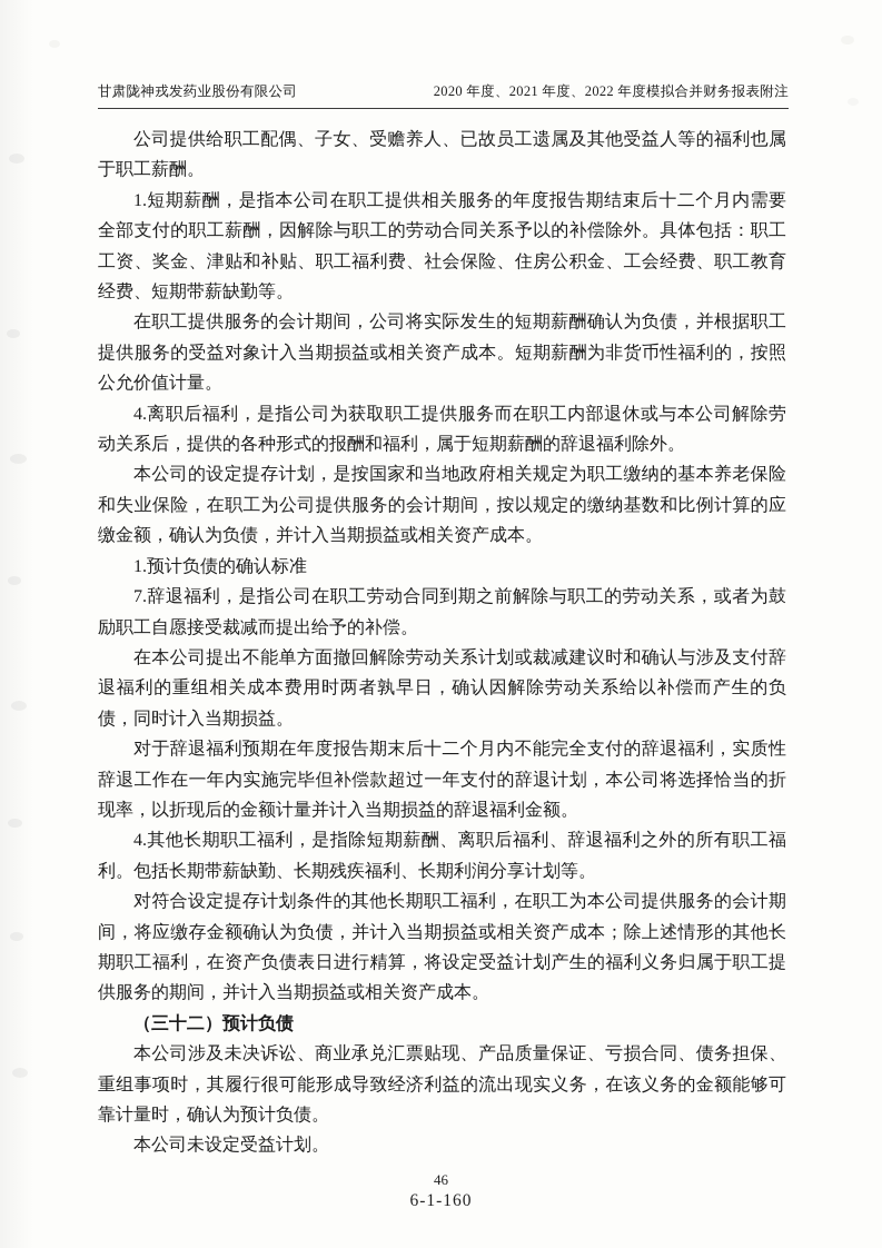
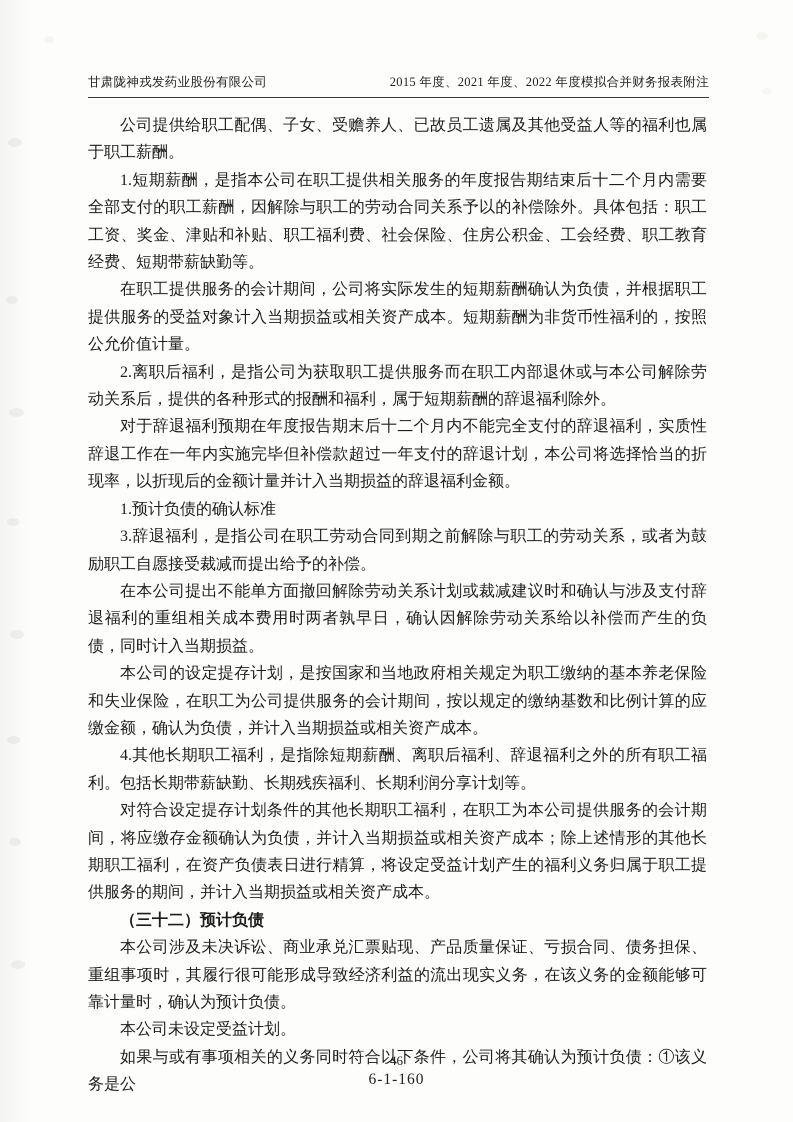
  甘肃陇神戎发药业股份有限公司
- 2020 年度、2021 年度、2022 年度模拟合并财务报表附注
+ 2015 年度、2021 年度、2022 年度模拟合并财务报表附注
  公司提供给职工配偶、子女、受赡养人、已故员工遗属及其他受益人等的福利也属于职工薪酬。
  1.短期薪酬，是指本公司在职工提供相关服务的年度报告期结束后十二个月内需要全部支付的职工薪酬，因解除与职工的劳动合同关系予以的补偿除外。具体包括：职工工资、奖金、津贴和补贴、职工福利费、社会保险、住房公积金、工会经费、职工教育经费、短期带薪缺勤等。
  在职工提供服务的会计期间，公司将实际发生的短期薪酬确认为负债，并根据职工提供服务的受益对象计入当期损益或相关资产成本。短期薪酬为非货币性福利的，按照公允价值计量。
- 4.离职后福利，是指公司为获取职工提供服务而在职工内部退休或与本公司解除劳动关系后，提供的各种形式的报酬和福利，属于短期薪酬的辞退福利除外。
+ 2.离职后福利，是指公司为获取职工提供服务而在职工内部退休或与本公司解除劳动关系后，提供的各种形式的报酬和福利，属于短期薪酬的辞退福利除外。
- 本公司的设定提存计划，是按国家和当地政府相关规定为职工缴纳的基本养老保险和失业保险，在职工为公司提供服务的会计期间，按以规定的缴纳基数和比例计算的应缴金额，确认为负债，并计入当期损益或相关资产成本。
+ 对于辞退福利预期在年度报告期末后十二个月内不能完全支付的辞退福利，实质性辞退工作在一年内实施完毕但补偿款超过一年支付的辞退计划，本公司将选择恰当的折现率，以折现后的金额计量并计入当期损益的辞退福利金额。
  1.预计负债的确认标准
- 7.辞退福利，是指公司在职工劳动合同到期之前解除与职工的劳动关系，或者为鼓励职工自愿接受裁减而提出给予的补偿。
+ 3.辞退福利，是指公司在职工劳动合同到期之前解除与职工的劳动关系，或者为鼓励职工自愿接受裁减而提出给予的补偿。
  在本公司提出不能单方面撤回解除劳动关系计划或裁减建议时和确认与涉及支付辞退福利的重组相关成本费用时两者孰早日，确认因解除劳动关系给以补偿而产生的负债，同时计入当期损益。
- 对于辞退福利预期在年度报告期末后十二个月内不能完全支付的辞退福利，实质性辞退工作在一年内实施完毕但补偿款超过一年支付的辞退计划，本公司将选择恰当的折现率，以折现后的金额计量并计入当期损益的辞退福利金额。
+ 本公司的设定提存计划，是按国家和当地政府相关规定为职工缴纳的基本养老保险和失业保险，在职工为公司提供服务的会计期间，按以规定的缴纳基数和比例计算的应缴金额，确认为负债，并计入当期损益或相关资产成本。
  4.其他长期职工福利，是指除短期薪酬、离职后福利、辞退福利之外的所有职工福利。包括长期带薪缺勤、长期残疾福利、长期利润分享计划等。
  对符合设定提存计划条件的其他长期职工福利，在职工为本公司提供服务的会计期间，将应缴存金额确认为负债，并计入当期损益或相关资产成本；除上述情形的其他长期职工福利，在资产负债表日进行精算，将设定受益计划产生的福利义务归属于职工提供服务的期间，并计入当期损益或相关资产成本。
  （三十二）预计负债
  本公司涉及未决诉讼、商业承兑汇票贴现、产品质量保证、亏损合同、债务担保、重组事项时，其履行很可能形成导致经济利益的流出现实义务，在该义务的金额能够可靠计量时，确认为预计负债。
  本公司未设定受益计划。
+ 如果与或有事项相关的义务同时符合以下条件，公司将其确认为预计负债：①该义务是公
  46
  6-1-160
